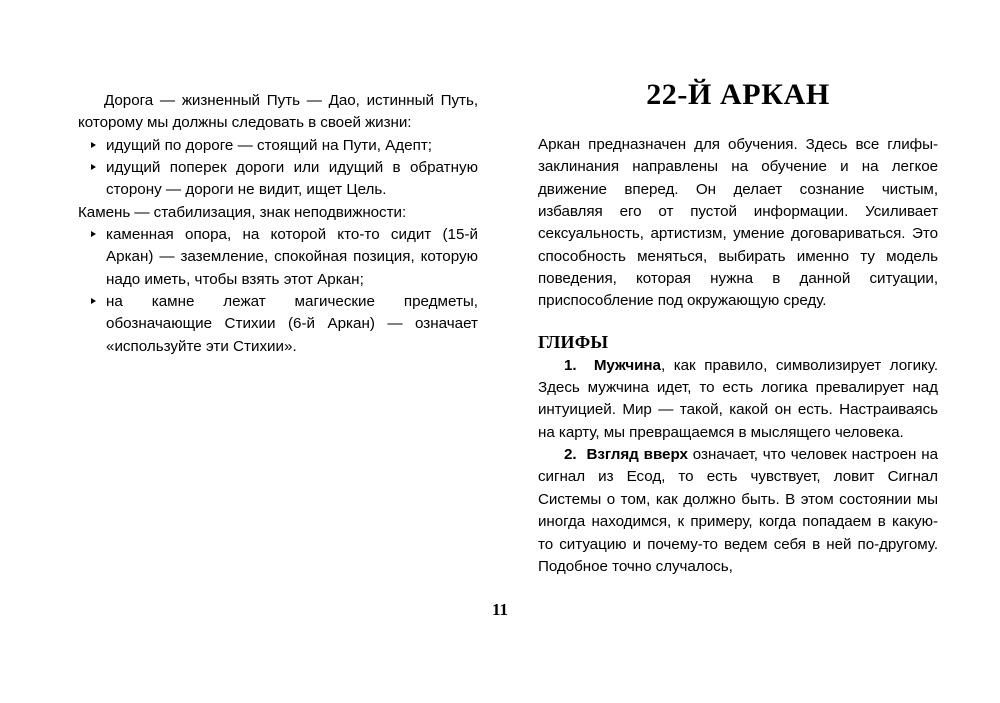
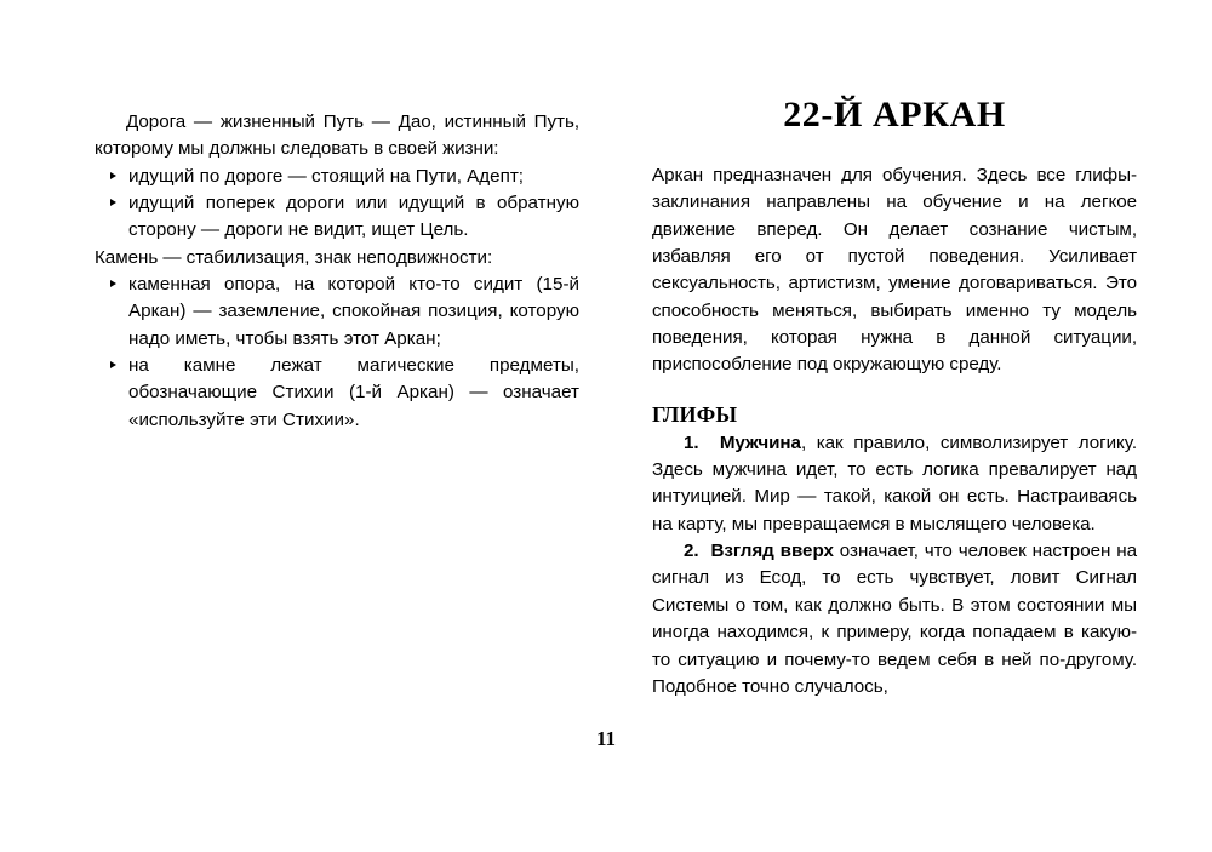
  Дорога — жизненный Путь — Дао, истинный Путь, которому мы должны следовать в своей жизни:
  идущий по дороге — стоящий на Пути, Адепт;
  идущий поперек дороги или идущий в обратную сторону — дороги не видит, ищет Цель.
  Камень — стабилизация, знак неподвижности:
  каменная опора, на которой кто-то сидит (15-й Аркан) — заземление, спокойная позиция, которую надо иметь, чтобы взять этот Аркан;
- на камне лежат магические предметы, обозначающие Стихии (6-й Аркан) — означает «используйте эти Стихии».
+ на камне лежат магические предметы, обозначающие Стихии (1-й Аркан) — означает «используйте эти Стихии».
  22-Й АРКАН
- Аркан предназначен для обучения. Здесь все глифы-заклинания направлены на обучение и на легкое движение вперед. Он делает сознание чистым, избавляя его от пустой информации. Усиливает сексуальность, артистизм, умение договариваться. Это способность меняться, выбирать именно ту модель поведения, которая нужна в данной ситуации, приспособление под окружающую среду.
+ Аркан предназначен для обучения. Здесь все глифы-заклинания направлены на обучение и на легкое движение вперед. Он делает сознание чистым, избавляя его от пустой поведения. Усиливает сексуальность, артистизм, умение договариваться. Это способность меняться, выбирать именно ту модель поведения, которая нужна в данной ситуации, приспособление под окружающую среду.
  ГЛИФЫ
  1. Мужчина, как правило, символизирует логику. Здесь мужчина идет, то есть логика превалирует над интуицией. Мир — такой, какой он есть. Настраиваясь на карту, мы превращаемся в мыслящего человека.
  2. Взгляд вверх означает, что человек настроен на сигнал из Есод, то есть чувствует, ловит Сигнал Системы о том, как должно быть. В этом состоянии мы иногда находимся, к примеру, когда попадаем в какую-то ситуацию и почему-то ведем себя в ней по-другому. Подобное точно случалось,
  11
